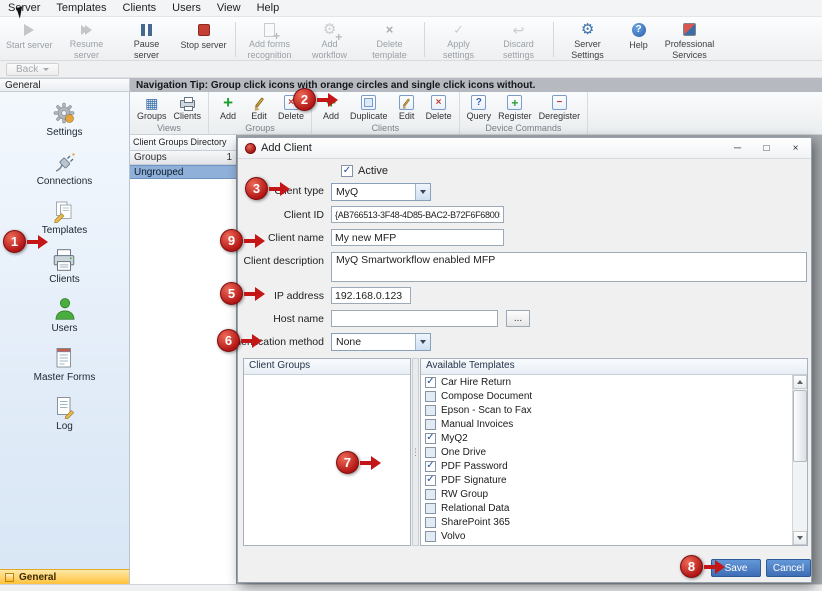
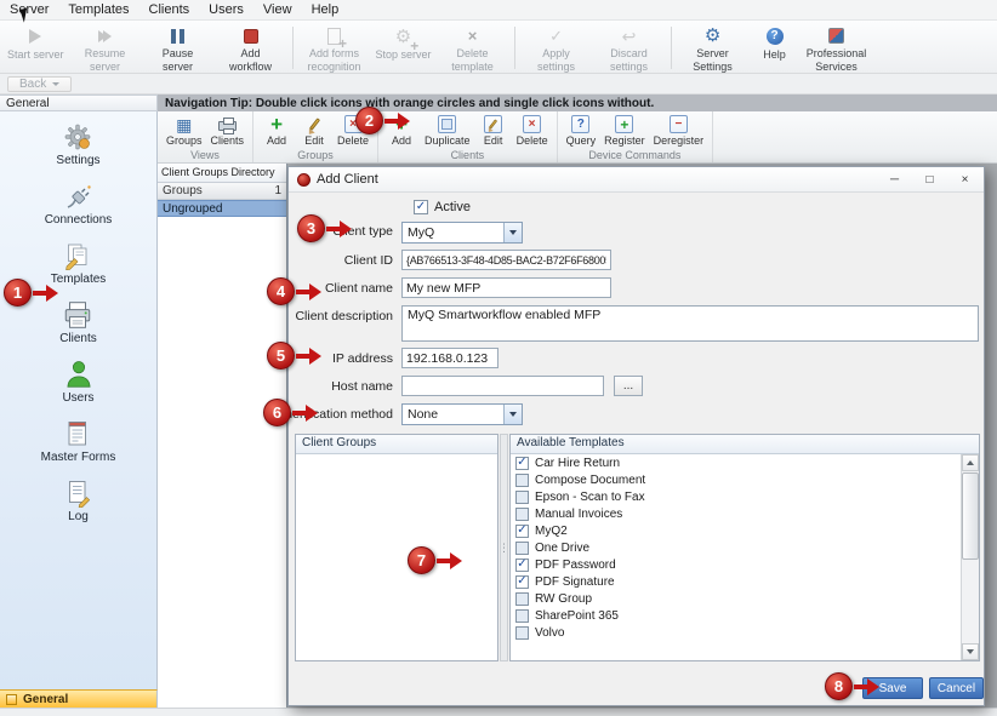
  Server
  Templates
  Clients
  Users
  View
  Help
  Start server
  Resume server
  Pause server
- Stop server
+ Add workflow
  Add forms recognition
  ⚙
- Add workflow
+ Stop server
  ×
  Delete template
  ✓
  Apply settings
  ↩
  Discard settings
  ⚙
  Server Settings
  ?
  Help
  Professional Services
  Back
  General
- Navigation Tip: Group click icons with orange circles and single click icons without.
+ Navigation Tip: Double click icons with orange circles and single click icons without.
  Settings
  Connections
  Templates
  Clients
  Users
  Master Forms
  Log
  General
  ▦
  Groups
  Clients
  Views
  +
  Add
  Edit
  ×
  Delete
  Groups
  Add
  Duplicate
  Edit
  ×
  Delete
  Clients
  ?
  Query
  +
  Register
  −
  Deregister
  Device Commands
  Client Groups Directory
  Groups
  1
  Ungrouped
  Add Client
  ─
  □
  ×
  Active
  MyQ
  Client ID
  {AB766513-3F48-4D85-BAC2-B72F6F6800
  Client name
  My new MFP
  Client description
  MyQ Smartworkflow enabled MFP
  IP address
  192.168.0.123
  Host name
  ...
  None
  Client Groups
  Available Templates
  Car Hire Return
  Compose Document
  Epson - Scan to Fax
  Manual Invoices
  MyQ2
  One Drive
  PDF Password
  PDF Signature
  RW Group
- Relational Data
  SharePoint 365
  Volvo
  Save
  Cancel
  1
  2
  3
- 9
+ 4
  5
  6
  7
  8
